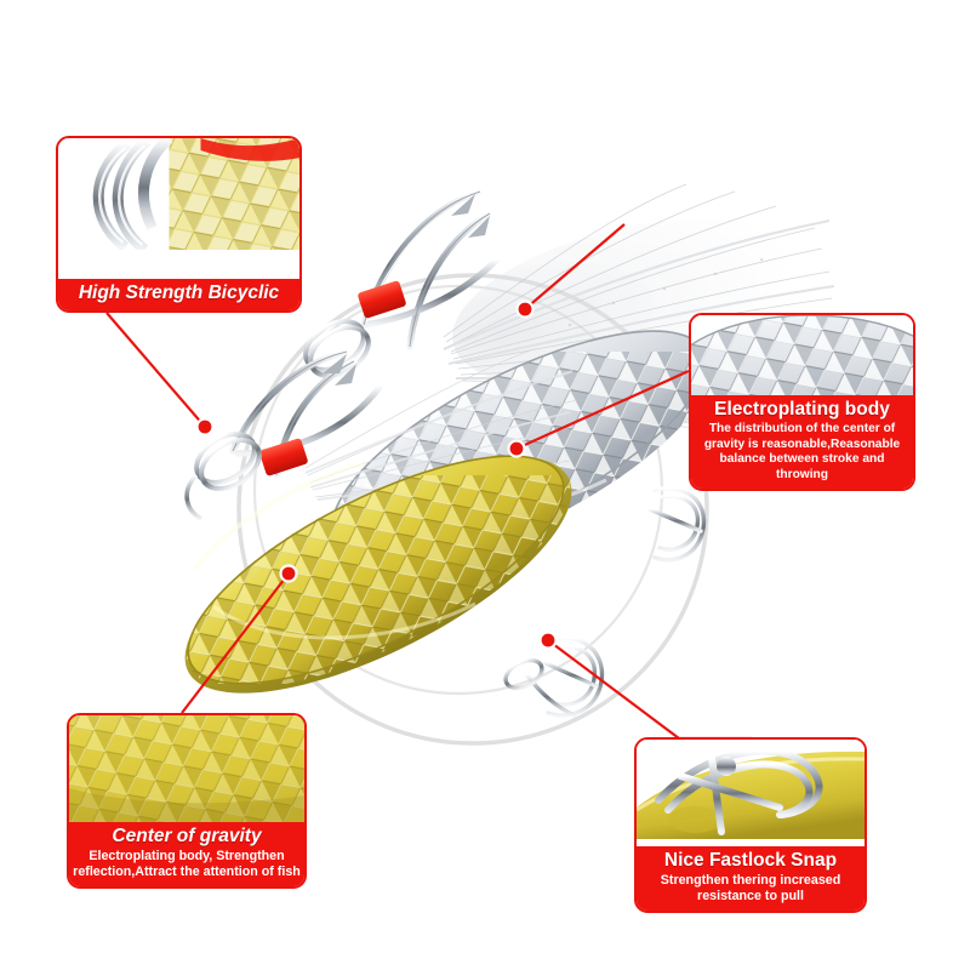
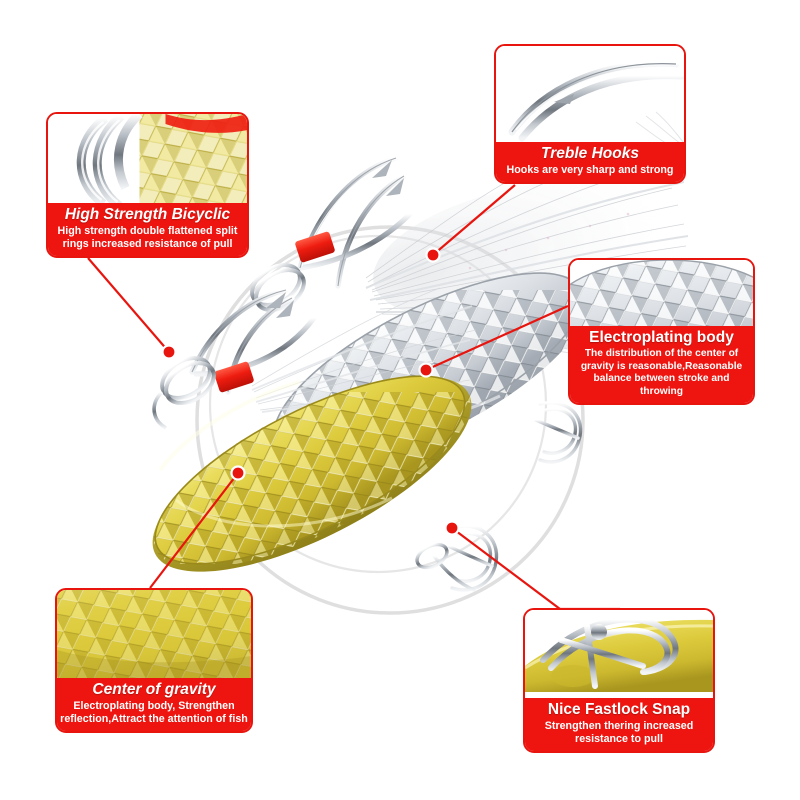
  High Strength Bicyclic
+ High strength double flattened split
+ rings increased resistance of pull
+ Treble Hooks
+ Hooks are very sharp and strong
  Electroplating body
  The distribution of the center of
  gravity is reasonable,Reasonable
  balance between stroke and throwing
  Center of gravity
  Electroplating body, Strengthen
  reflection,Attract the attention of fish
  Nice Fastlock Snap
  Strengthen thering increased
  resistance to pull
